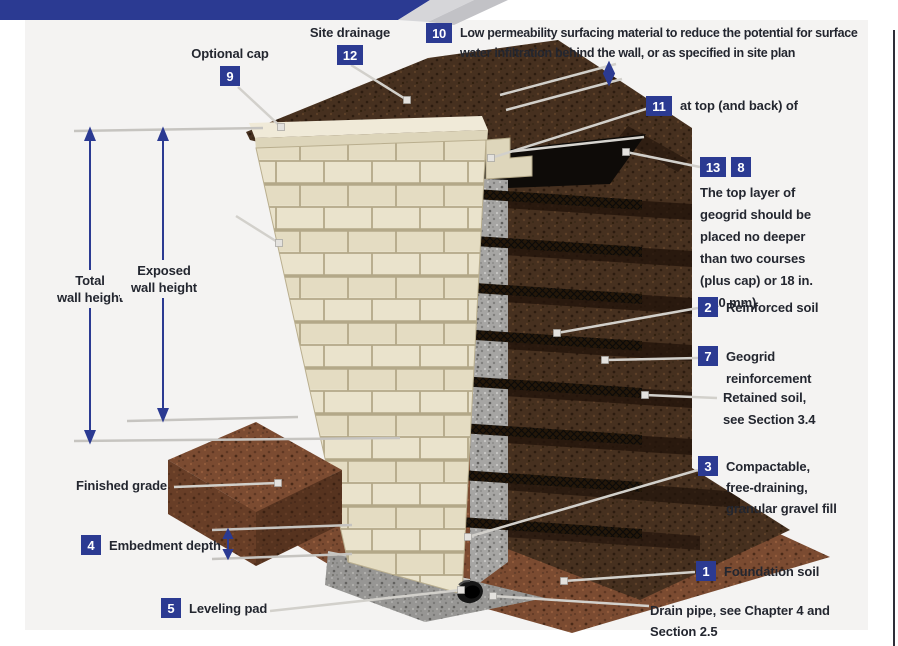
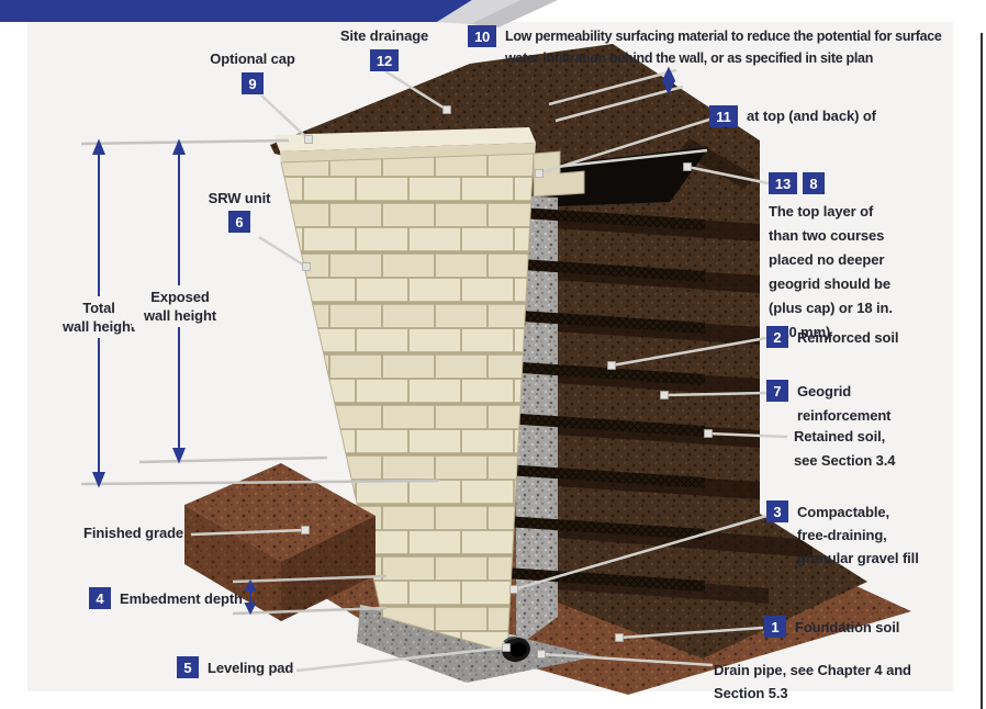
  Optional cap
  9
  Site drainage
  12
  10
  Low permeability surfacing material to reduce the potential for surface
  water infiltration behind the wall, or as specified in site plan
  11
  at top (and back) of
  13
  8
  The top layer of
- geogrid should be
+ than two courses
  placed no deeper
- than two courses
+ geogrid should be
  (plus cap) or 18 in.
  2
  Reinforced soil
  7
  Geogrid
  reinforcement
  Retained soil,
  see Section 3.4
  3
  Compactable,
  free-draining,
  granular gravel fill
  1
  Foundation soil
  Drain pipe, see Chapter 4 and
- Section 2.5
+ Section 5.3
+ SRW unit
+ 6
  Total
  wall heigh
  Exposed
  wall height
  Finished grade
  4
  Embedment depth
  5
  Leveling pad
